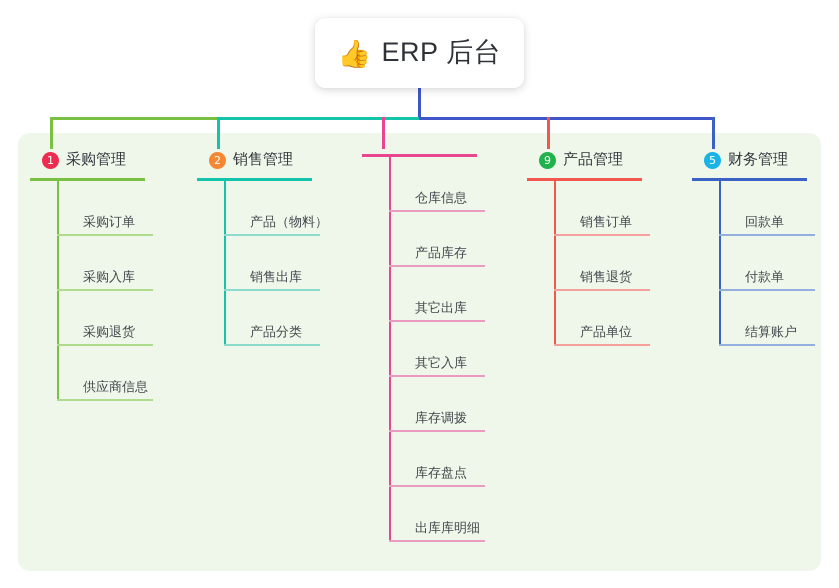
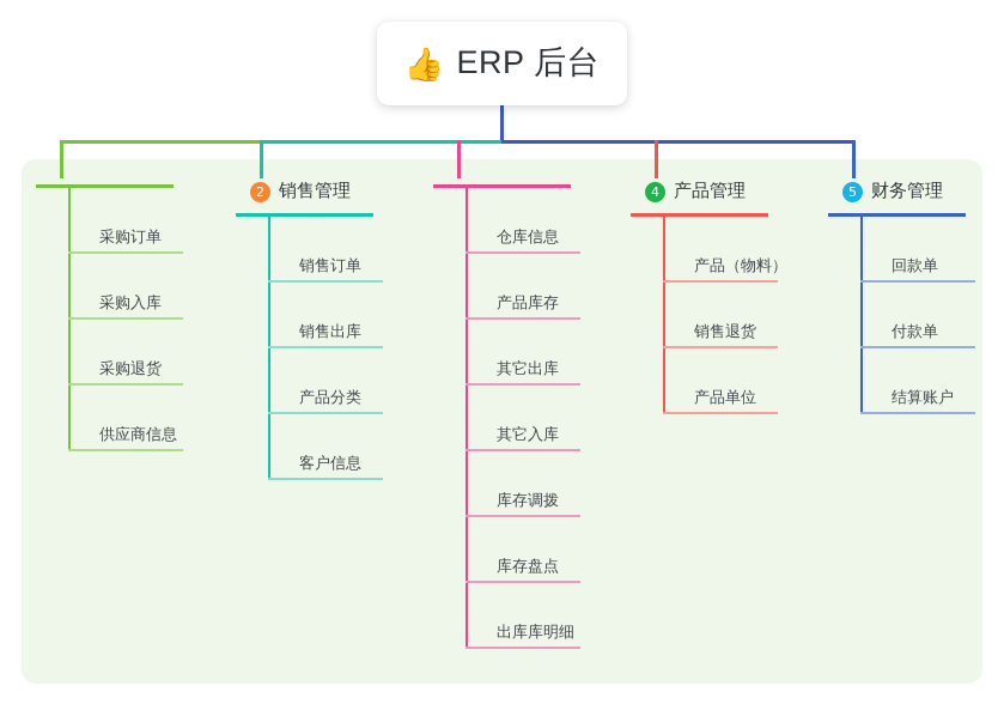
  👍
  ERP 后台
- 1
- 采购管理
  采购订单
  采购入库
  采购退货
  供应商信息
  2
  销售管理
- 产品（物料）
+ 销售订单
  销售出库
  产品分类
+ 客户信息
  仓库信息
  产品库存
  其它出库
  其它入库
  库存调拨
  库存盘点
  出库库明细
- 9
+ 4
  产品管理
- 销售订单
+ 产品（物料）
  销售退货
  产品单位
  5
  财务管理
  回款单
  付款单
  结算账户
